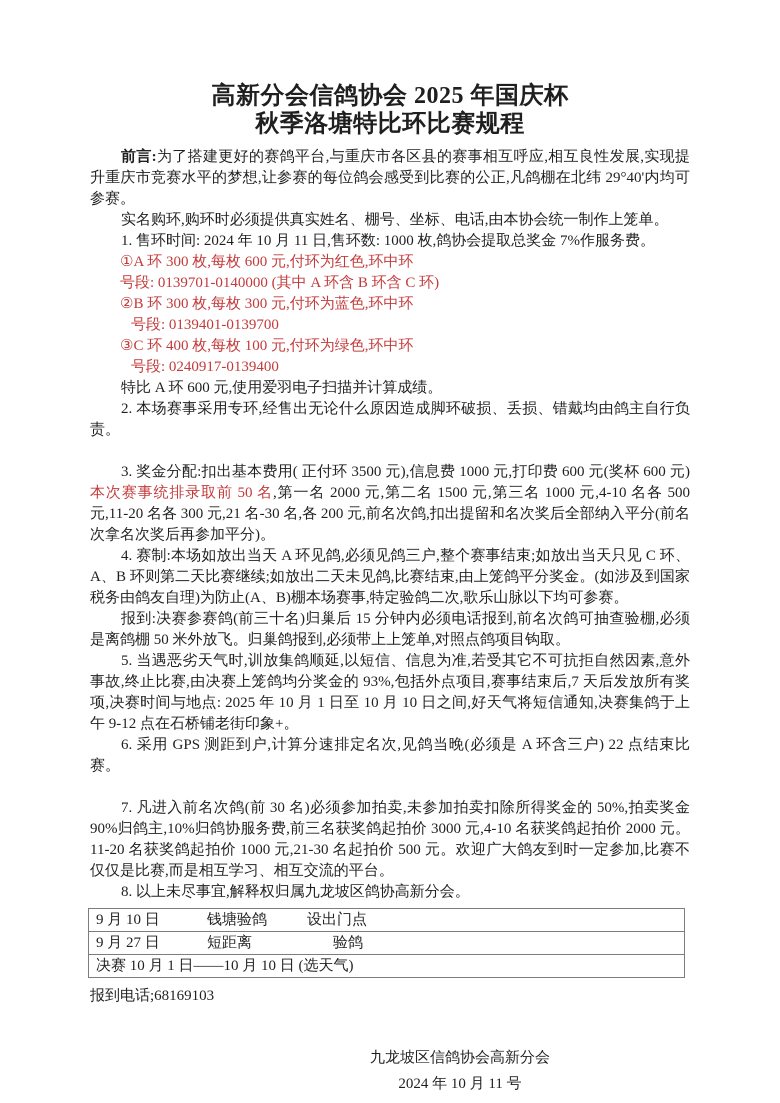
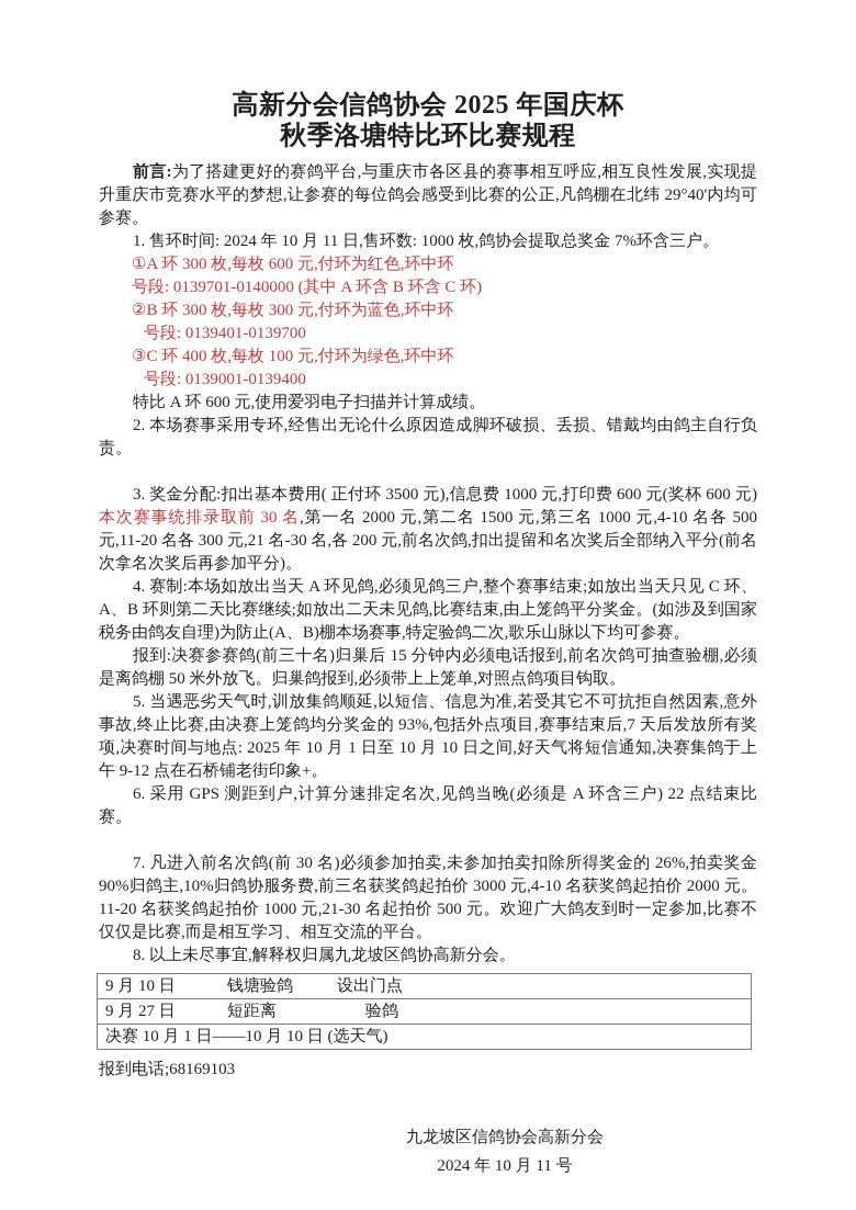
  高新分会信鸽协会 2025 年国庆杯
  秋季洛塘特比环比赛规程
  前言:为了搭建更好的赛鸽平台,与重庆市各区县的赛事相互呼应,相互良性发展,实现提升重庆市竞赛水平的梦想,让参赛的每位鸽会感受到比赛的公正,凡鸽棚在北纬 29°40'内均可参赛。
- 实名购环,购环时必须提供真实姓名、棚号、坐标、电话,由本协会统一制作上笼单。
- 1. 售环时间: 2024 年 10 月 11 日,售环数: 1000 枚,鸽协会提取总奖金 7%作服务费。
+ 1. 售环时间: 2024 年 10 月 11 日,售环数: 1000 枚,鸽协会提取总奖金 7%环含三户。
  ①A 环 300 枚,每枚 600 元,付环为红色,环中环
  号段: 0139701-0140000 (其中 A 环含 B 环含 C 环)
  ②B 环 300 枚,每枚 300 元,付环为蓝色,环中环
  号段: 0139401-0139700
  ③C 环 400 枚,每枚 100 元,付环为绿色,环中环
- 号段: 0240917-0139400
+ 号段: 0139001-0139400
  特比 A 环 600 元,使用爱羽电子扫描并计算成绩。
  2. 本场赛事采用专环,经售出无论什么原因造成脚环破损、丢损、错戴均由鸽主自行负责。
- 3. 奖金分配:扣出基本费用( 正付环 3500 元),信息费 1000 元,打印费 600 元(奖杯 600 元)本次赛事统排录取前 50 名,第一名 2000 元,第二名 1500 元,第三名 1000 元,4-10 名各 500 元,11-20 名各 300 元,21 名-30 名,各 200 元,前名次鸽,扣出提留和名次奖后全部纳入平分(前名次拿名次奖后再参加平分)。
+ 3. 奖金分配:扣出基本费用( 正付环 3500 元),信息费 1000 元,打印费 600 元(奖杯 600 元)本次赛事统排录取前 30 名,第一名 2000 元,第二名 1500 元,第三名 1000 元,4-10 名各 500 元,11-20 名各 300 元,21 名-30 名,各 200 元,前名次鸽,扣出提留和名次奖后全部纳入平分(前名次拿名次奖后再参加平分)。
  4. 赛制:本场如放出当天 A 环见鸽,必须见鸽三户,整个赛事结束;如放出当天只见 C 环、A、B 环则第二天比赛继续;如放出二天未见鸽,比赛结束,由上笼鸽平分奖金。(如涉及到国家税务由鸽友自理)为防止(A、B)棚本场赛事,特定验鸽二次,歌乐山脉以下均可参赛。
  报到:决赛参赛鸽(前三十名)归巢后 15 分钟内必须电话报到,前名次鸽可抽查验棚,必须是离鸽棚 50 米外放飞。归巢鸽报到,必须带上上笼单,对照点鸽项目钩取。
  5. 当遇恶劣天气时,训放集鸽顺延,以短信、信息为准,若受其它不可抗拒自然因素,意外事故,终止比赛,由决赛上笼鸽均分奖金的 93%,包括外点项目,赛事结束后,7 天后发放所有奖项,决赛时间与地点: 2025 年 10 月 1 日至 10 月 10 日之间,好天气将短信通知,决赛集鸽于上午 9-12 点在石桥铺老街印象+。
  6. 采用 GPS 测距到户,计算分速排定名次,见鸽当晚(必须是 A 环含三户) 22 点结束比赛。
- 7. 凡进入前名次鸽(前 30 名)必须参加拍卖,未参加拍卖扣除所得奖金的 50%,拍卖奖金 90%归鸽主,10%归鸽协服务费,前三名获奖鸽起拍价 3000 元,4-10 名获奖鸽起拍价 2000 元。11-20 名获奖鸽起拍价 1000 元,21-30 名起拍价 500 元。欢迎广大鸽友到时一定参加,比赛不仅仅是比赛,而是相互学习、相互交流的平台。
+ 7. 凡进入前名次鸽(前 30 名)必须参加拍卖,未参加拍卖扣除所得奖金的 26%,拍卖奖金 90%归鸽主,10%归鸽协服务费,前三名获奖鸽起拍价 3000 元,4-10 名获奖鸽起拍价 2000 元。11-20 名获奖鸽起拍价 1000 元,21-30 名起拍价 500 元。欢迎广大鸽友到时一定参加,比赛不仅仅是比赛,而是相互学习、相互交流的平台。
  8. 以上未尽事宜,解释权归属九龙坡区鸽协高新分会。
  9 月 10 日 钱塘验鸽 设出门点
  9 月 27 日 短距离 验鸽
  决赛 10 月 1 日——10 月 10 日 (选天气)
  报到电话;68169103
  九龙坡区信鸽协会高新分会
  2024 年 10 月 11 号
